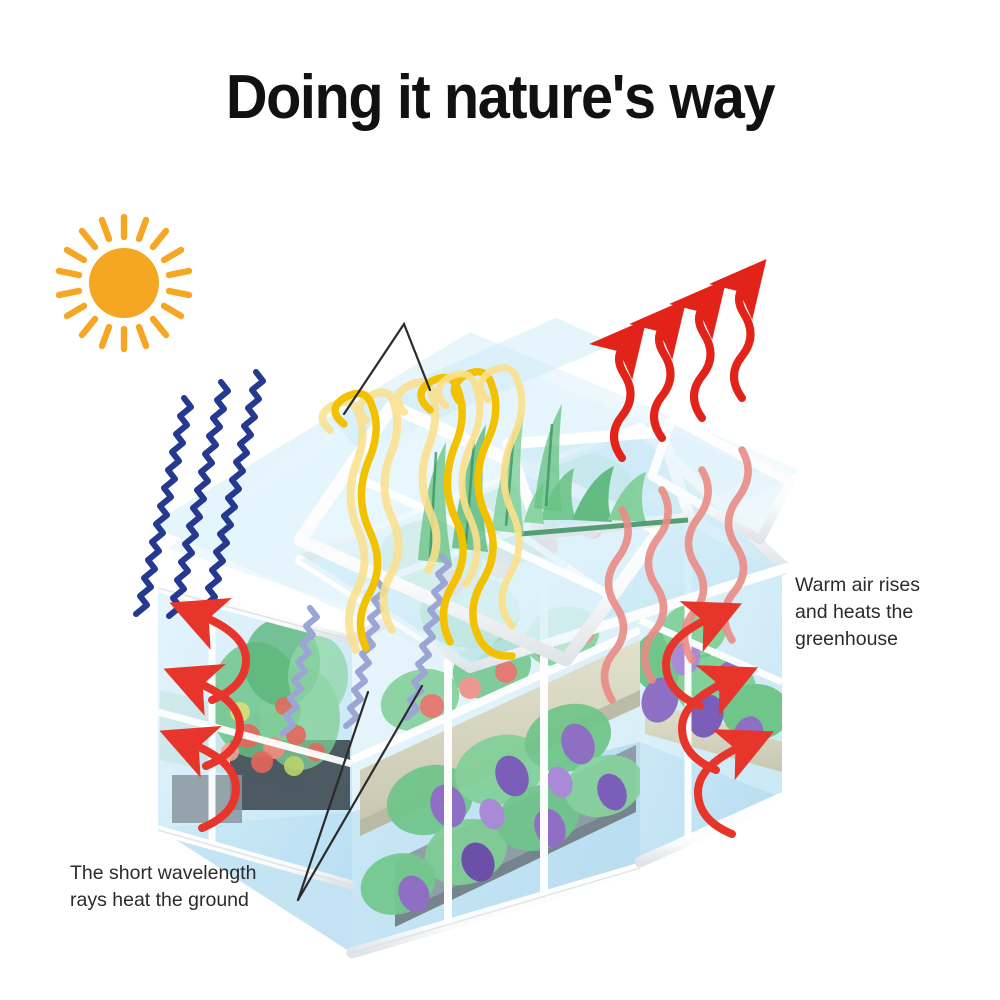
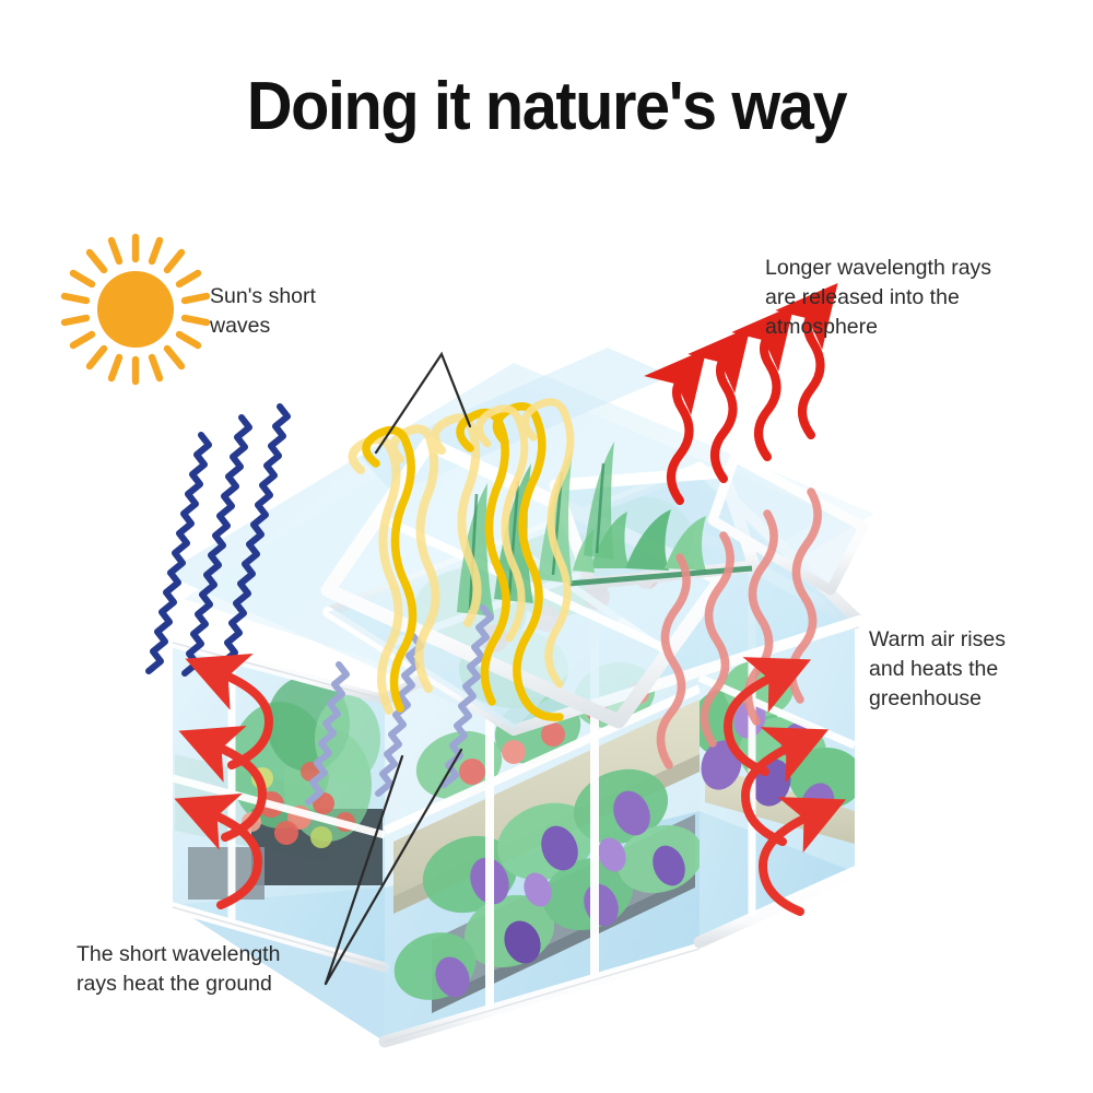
  Doing it nature's way
+ Sun's short
+ waves
+ Longer wavelength rays
+ are released into the
+ atmosphere
  Warm air rises
  and heats the
  greenhouse
  The short wavelength
  rays heat the ground
